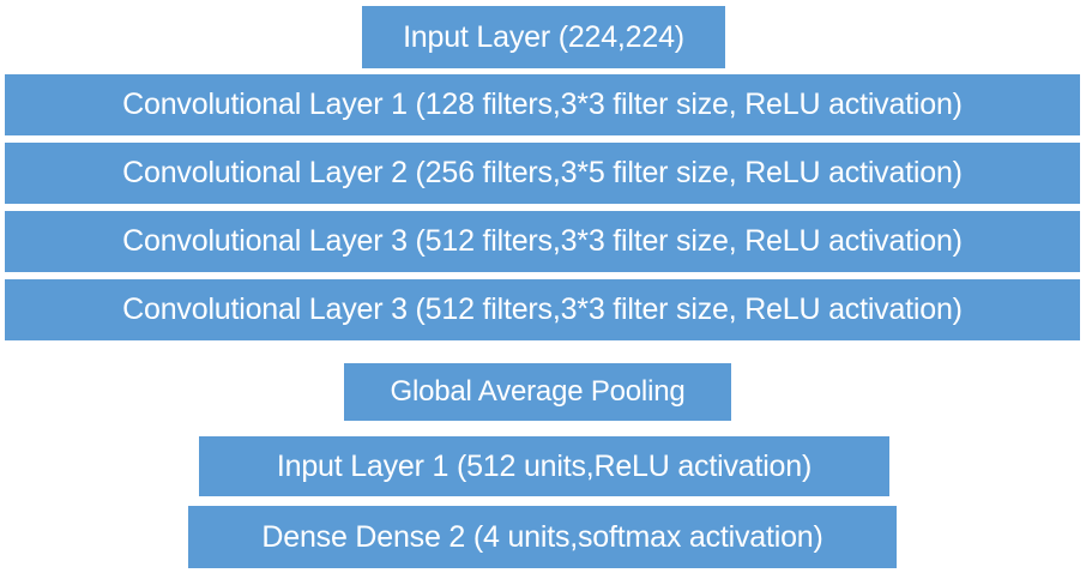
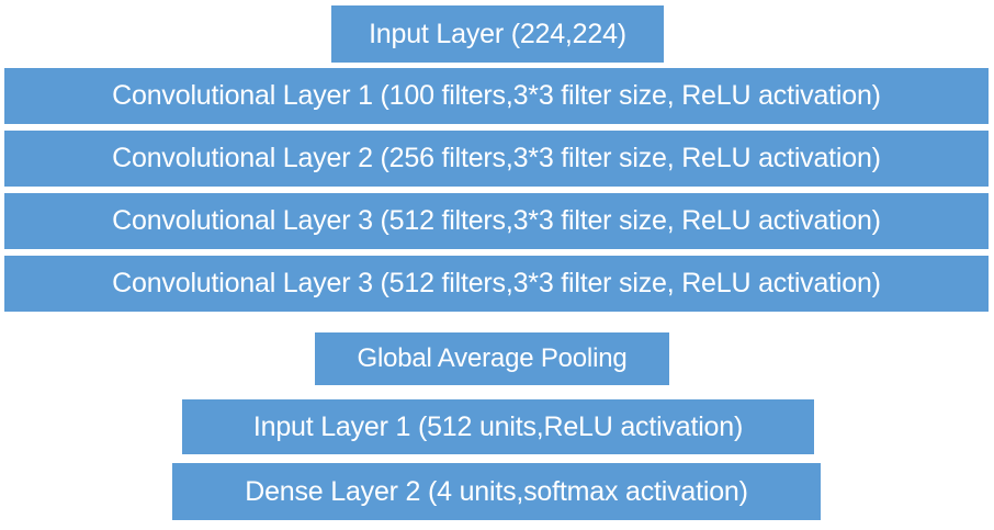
  Input Layer (224,224)
- Convolutional Layer 1 (128 filters,3*3 filter size, ReLU activation)
+ Convolutional Layer 1 (100 filters,3*3 filter size, ReLU activation)
- Convolutional Layer 2 (256 filters,3*5 filter size, ReLU activation)
+ Convolutional Layer 2 (256 filters,3*3 filter size, ReLU activation)
  Convolutional Layer 3 (512 filters,3*3 filter size, ReLU activation)
  Convolutional Layer 3 (512 filters,3*3 filter size, ReLU activation)
  Global Average Pooling
  Input Layer 1 (512 units,ReLU activation)
- Dense Dense 2 (4 units,softmax activation)
+ Dense Layer 2 (4 units,softmax activation)
